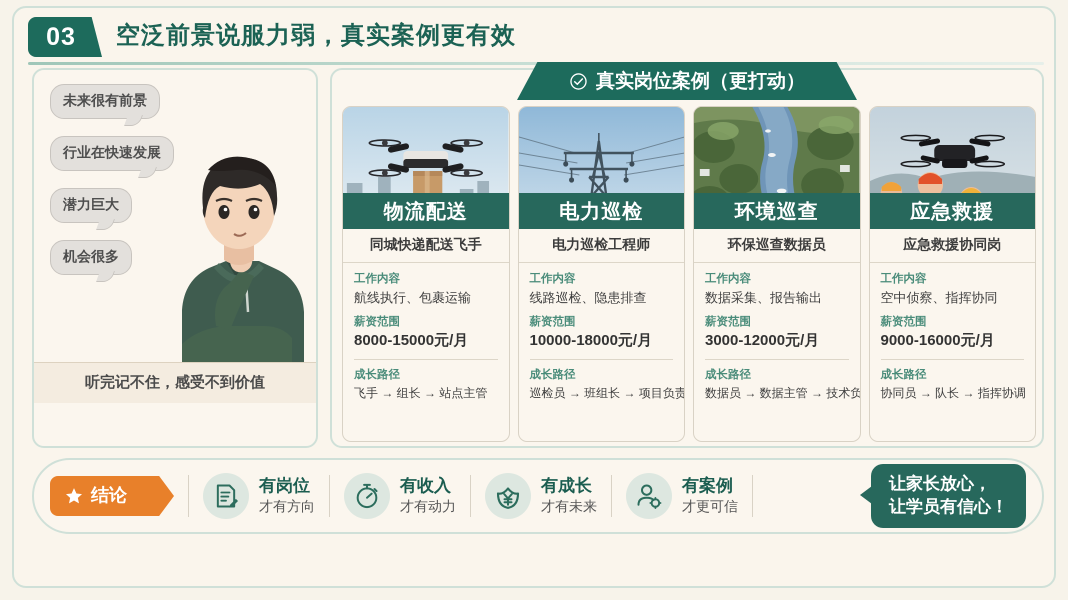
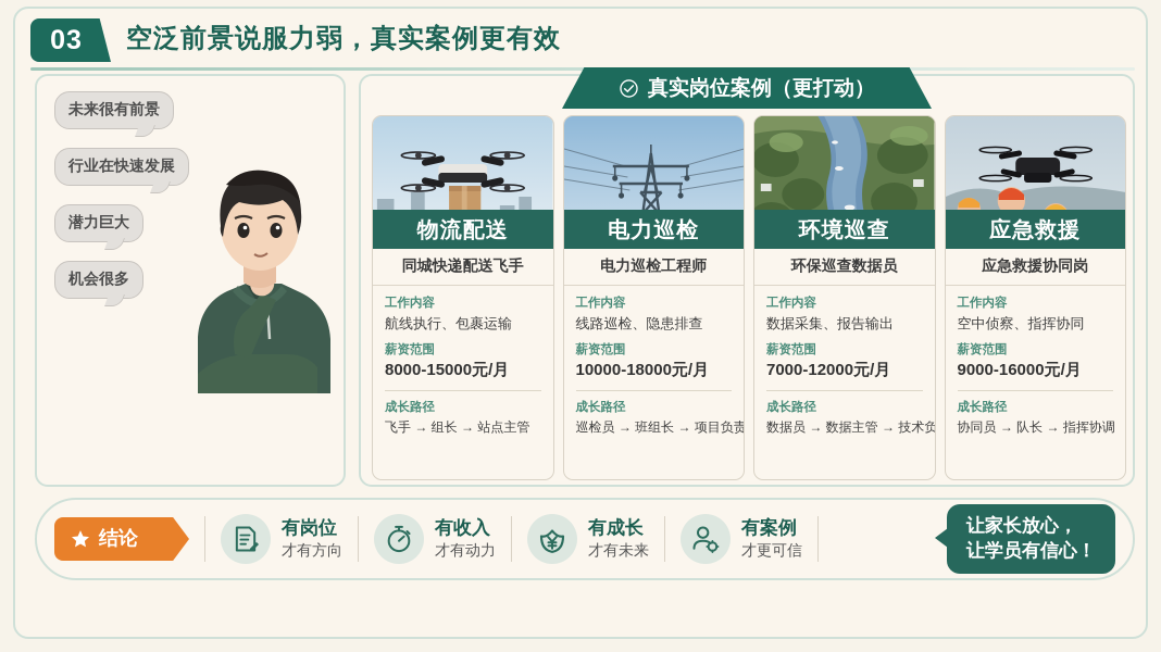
  03
  空泛前景说服力弱，真实案例更有效
  未来很有前景
  行业在快速发展
  潜力巨大
  机会很多
- 听完记不住，感受不到价值
  真实岗位案例（更打动）
  物流配送
  同城快递配送飞手
  工作内容
  航线执行、包裹运输
  薪资范围
  8000-15000元/月
  成长路径
  飞手 → 组长 → 站点主管
  电力巡检
  电力巡检工程师
  工作内容
  线路巡检、隐患排查
  薪资范围
  10000-18000元/月
  成长路径
  巡检员 → 班组长 → 项目负责
  环境巡查
  环保巡查数据员
  工作内容
  数据采集、报告输出
  薪资范围
- 3000-12000元/月
+ 7000-12000元/月
  成长路径
  数据员 → 数据主管 → 技术负
  应急救援
  应急救援协同岗
  工作内容
  空中侦察、指挥协同
  薪资范围
  9000-16000元/月
  成长路径
  协同员 → 队长 → 指挥协调
  结论
  有岗位
  才有方向
  有收入
  才有动力
  有成长
  才有未来
  有案例
  才更可信
  让家长放心，
  让学员有信心！
